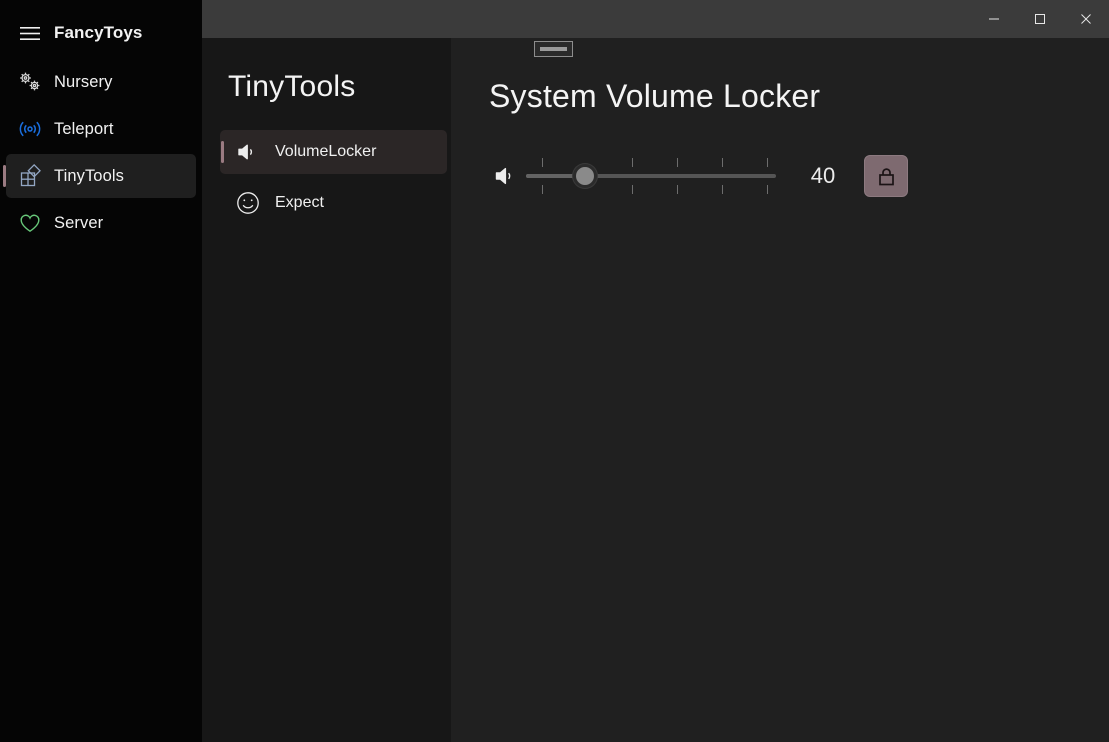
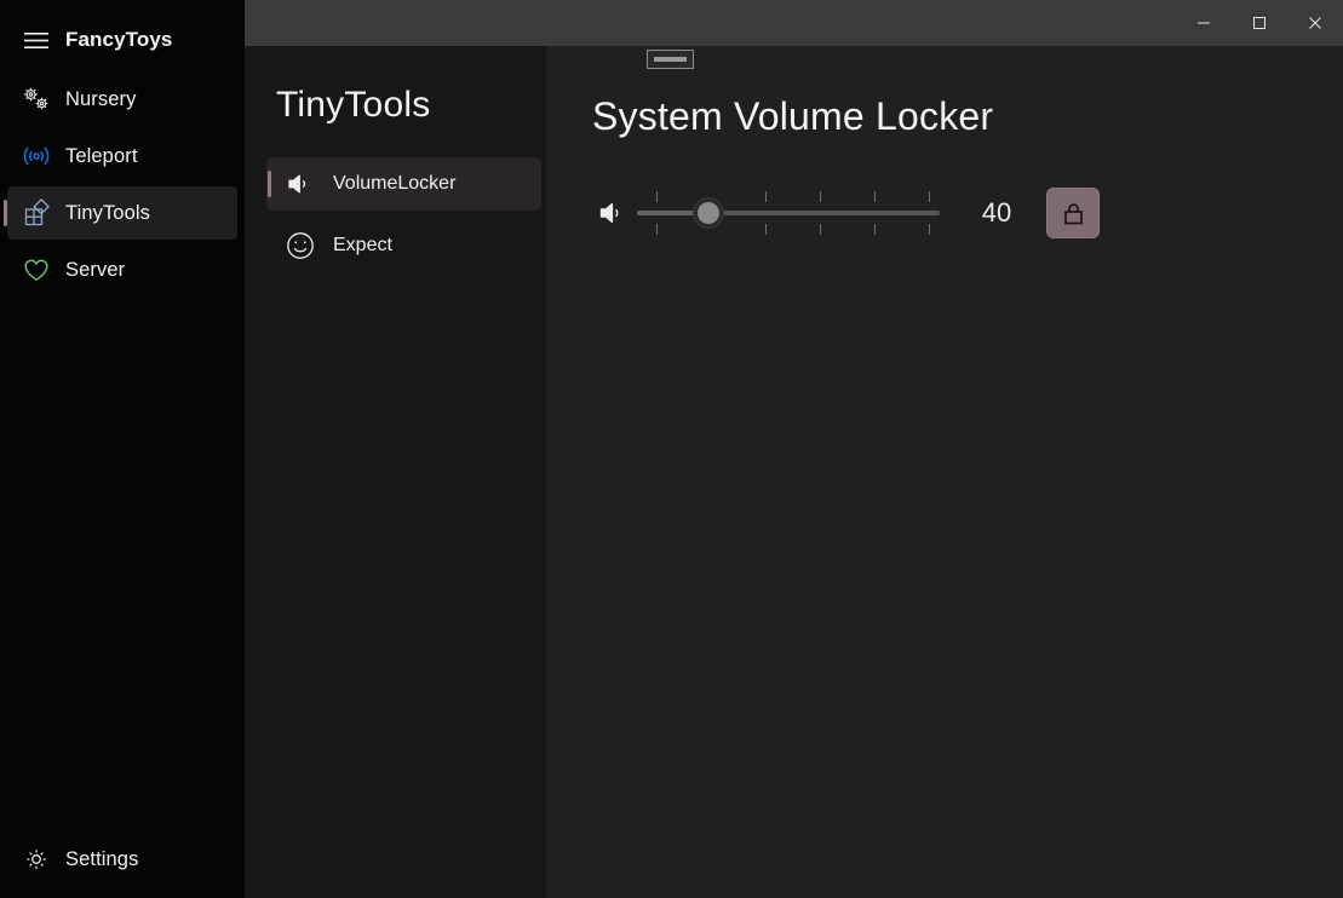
  FancyToys
  Nursery
  Teleport
  TinyTools
  Server
+ Settings
  TinyTools
  VolumeLocker
  Expect
  System Volume Locker
  40
